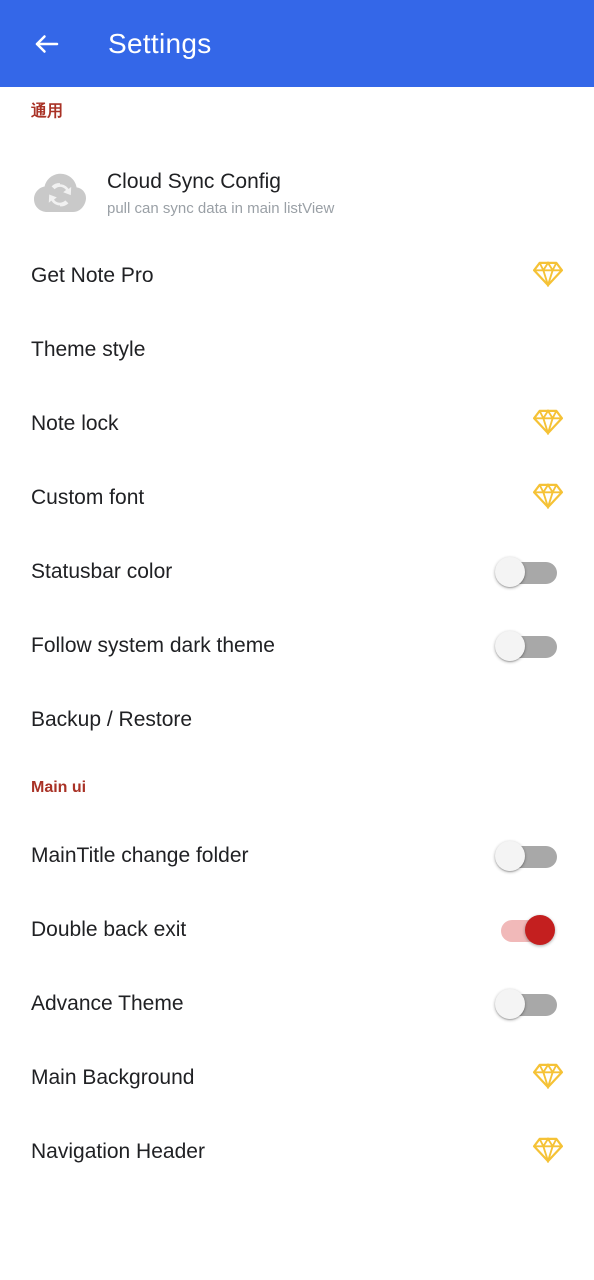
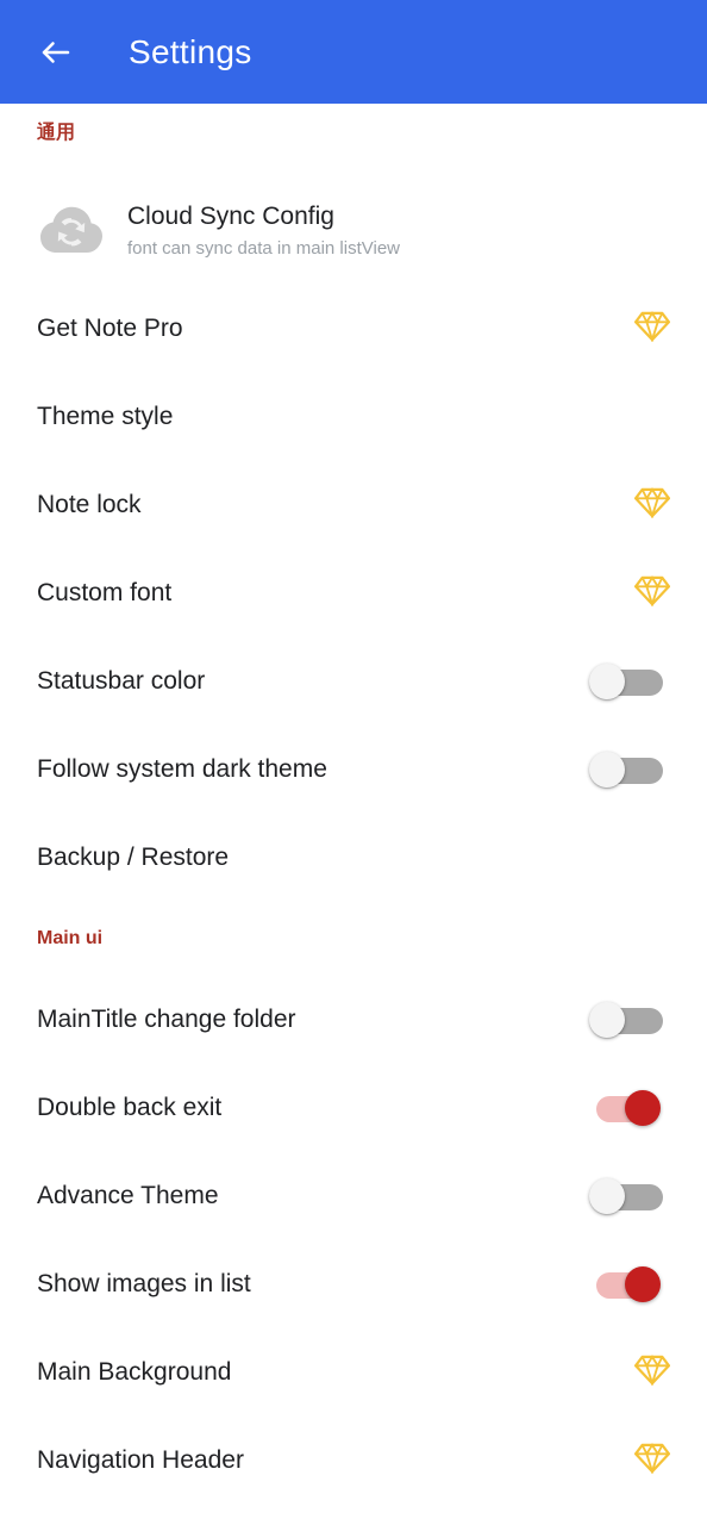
  Settings
  通用
  Cloud Sync Config
- pull can sync data in main listView
+ font can sync data in main listView
  Get Note Pro
  Theme style
  Note lock
  Custom font
  Statusbar color
  Follow system dark theme
  Backup / Restore
  Main ui
  MainTitle change folder
  Double back exit
  Advance Theme
+ Show images in list
  Main Background
  Navigation Header
